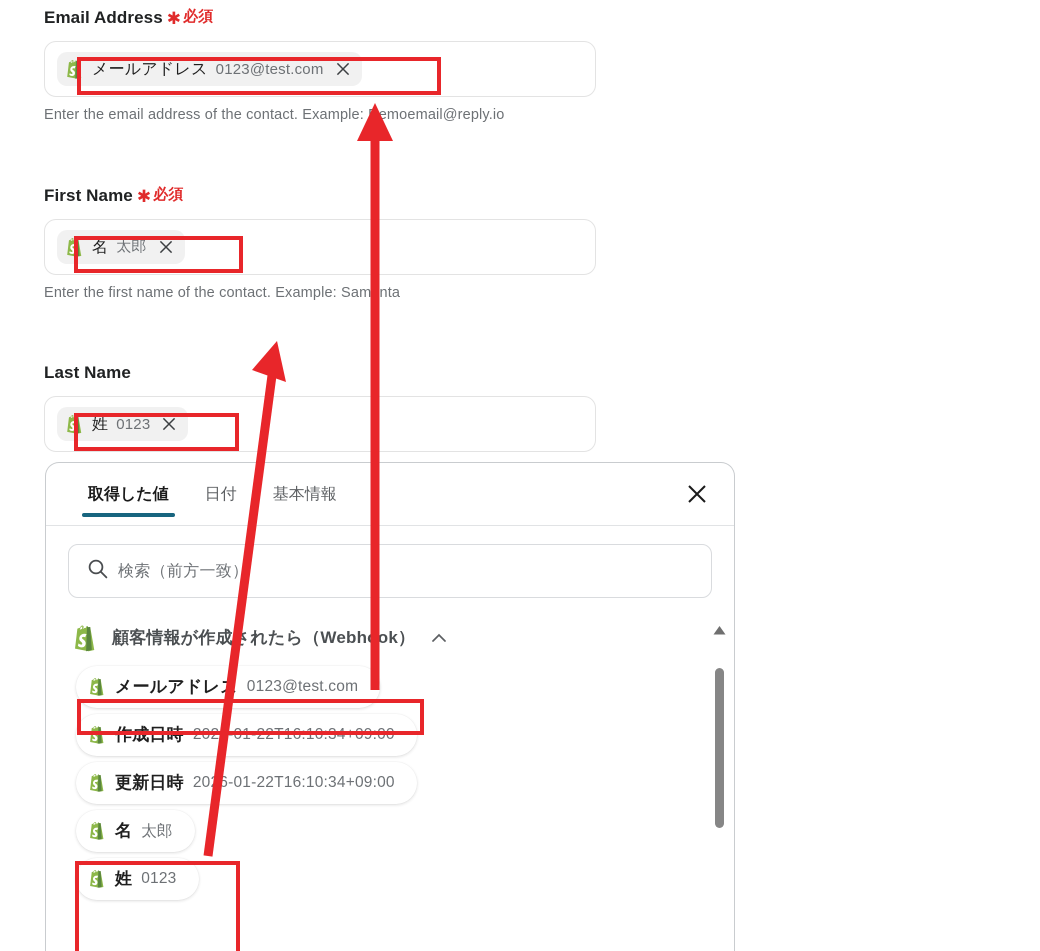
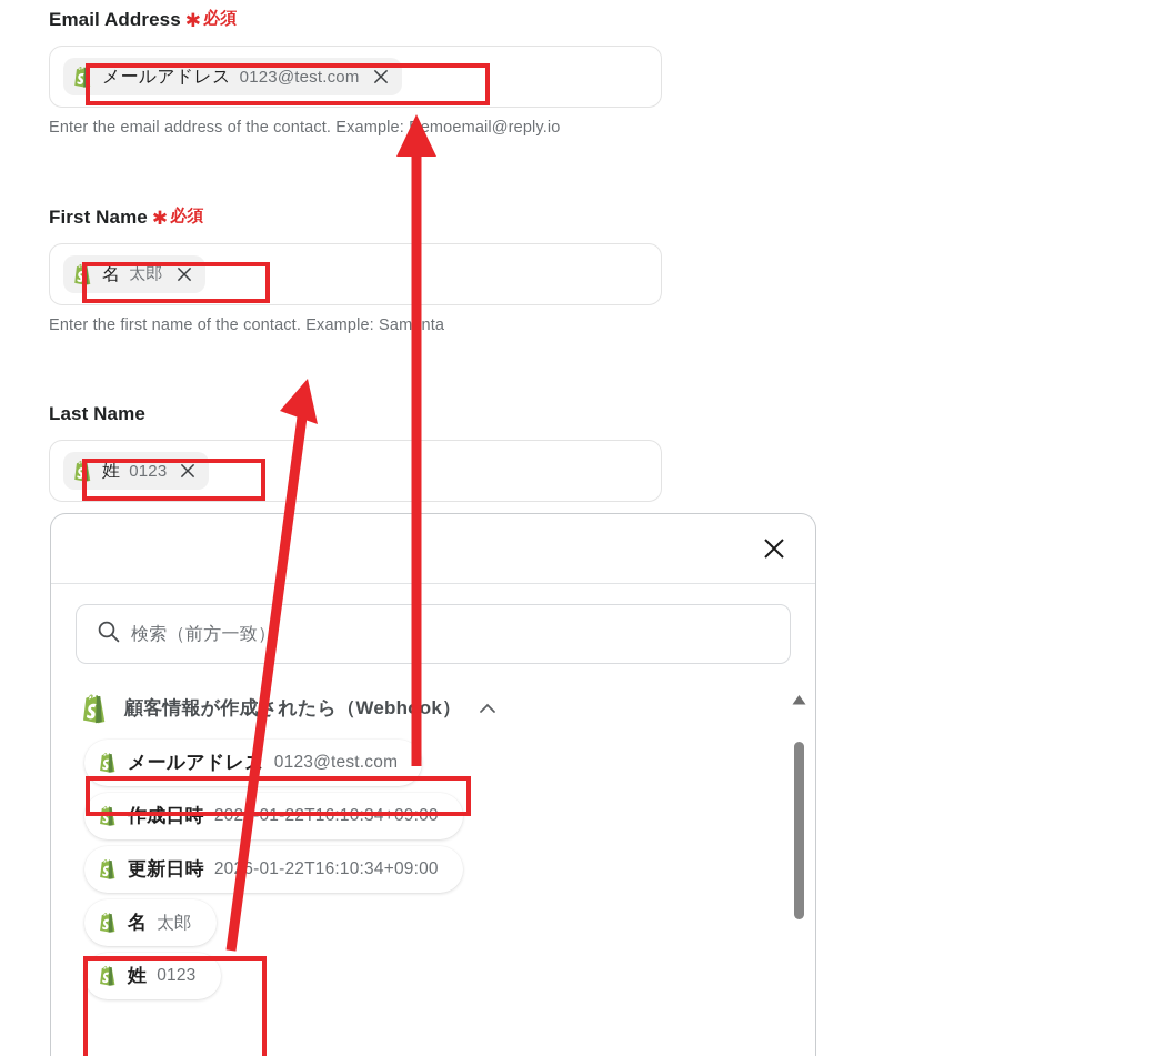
  Email Address
  ✱
  必須
  メールアドレス
  0123@test.com
  Enter the email address of the contact. Example:emoemail@reply.io
  First Name
  ✱
  必須
  名
  太郎
  Enter the first name of the contact. Example: Samnta
  Last Name
  姓
  0123
- 取得した値
- 日付
- 基本情報
  検索（前方一致）
  顧客情報が作成れたら（Webhok）
  メールアドレ
  0123@test.com
  作成日時
  202-01-22T16:10:34+09:00
  更新日時
  206-01-22T16:10:34+09:00
  名
  太郎
  姓
  0123
